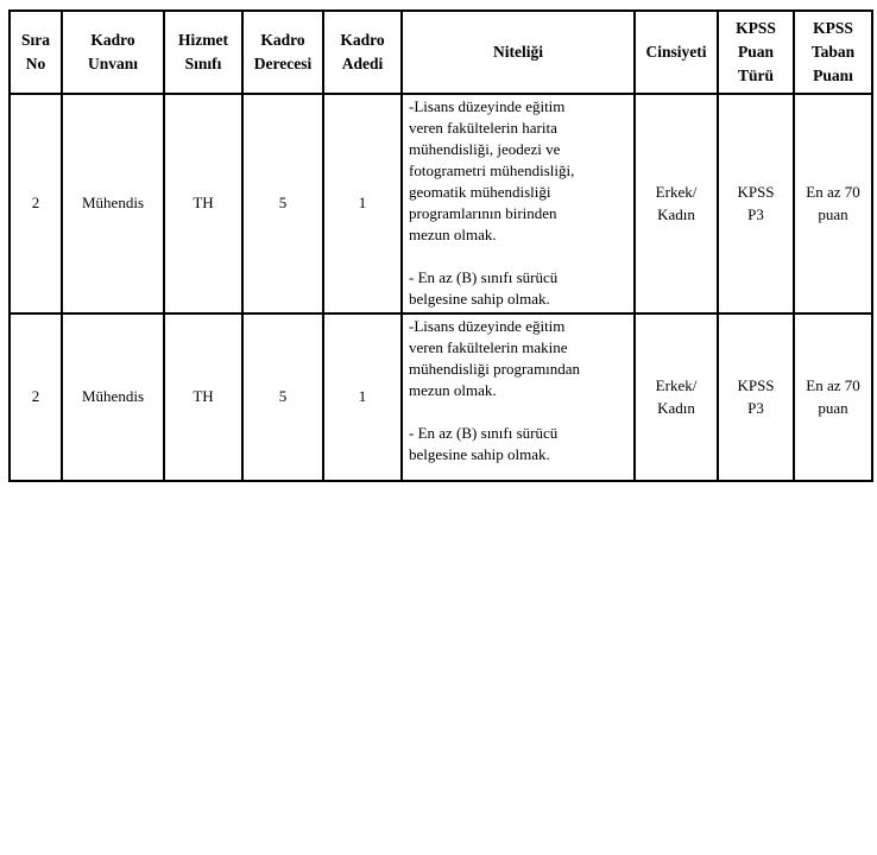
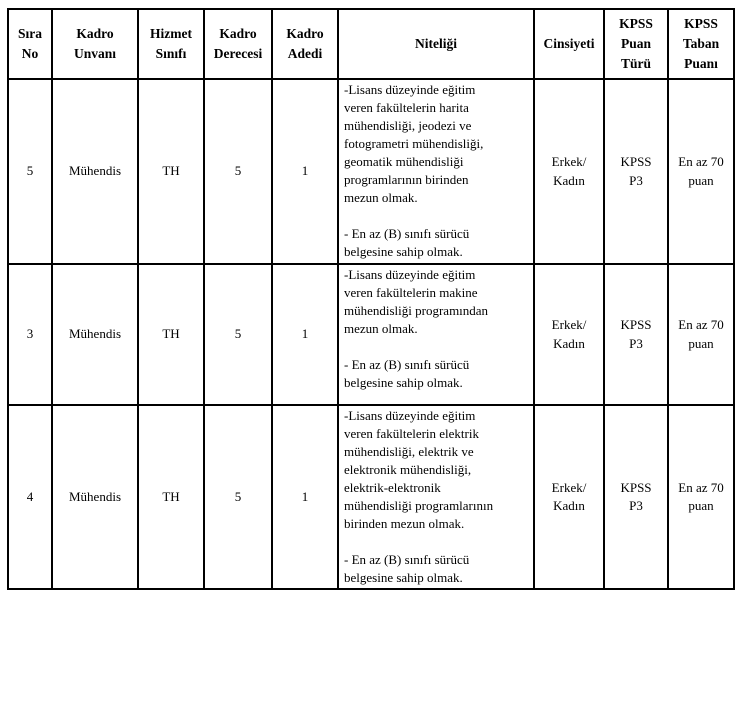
  Sıra No	Kadro Unvanı	Hizmet Sınıfı	Kadro Derecesi	Kadro Adedi	Niteliği	Cinsiyeti	KPSS Puan Türü	KPSS Taban Puanı
- 2	Mühendis	TH	5	1	-Lisans düzeyinde eğitim veren fakültelerin harita mühendisliği, jeodezi ve fotogrametri mühendisliği, geomatik mühendisliği programlarının birinden mezun olmak. - En az (B) sınıfı sürücü belgesine sahip olmak.	Erkek/ Kadın	KPSS P3	En az 70 puan
+ 5	Mühendis	TH	5	1	-Lisans düzeyinde eğitim veren fakültelerin harita mühendisliği, jeodezi ve fotogrametri mühendisliği, geomatik mühendisliği programlarının birinden mezun olmak. - En az (B) sınıfı sürücü belgesine sahip olmak.	Erkek/ Kadın	KPSS P3	En az 70 puan
- 2	Mühendis	TH	5	1	-Lisans düzeyinde eğitim veren fakültelerin makine mühendisliği programından mezun olmak. - En az (B) sınıfı sürücü belgesine sahip olmak.	Erkek/ Kadın	KPSS P3	En az 70 puan
+ 3	Mühendis	TH	5	1	-Lisans düzeyinde eğitim veren fakültelerin makine mühendisliği programından mezun olmak. - En az (B) sınıfı sürücü belgesine sahip olmak.	Erkek/ Kadın	KPSS P3	En az 70 puan
+ 4	Mühendis	TH	5	1	-Lisans düzeyinde eğitim veren fakültelerin elektrik mühendisliği, elektrik ve elektronik mühendisliği, elektrik-elektronik mühendisliği programlarının birinden mezun olmak. - En az (B) sınıfı sürücü belgesine sahip olmak.	Erkek/ Kadın	KPSS P3	En az 70 puan
